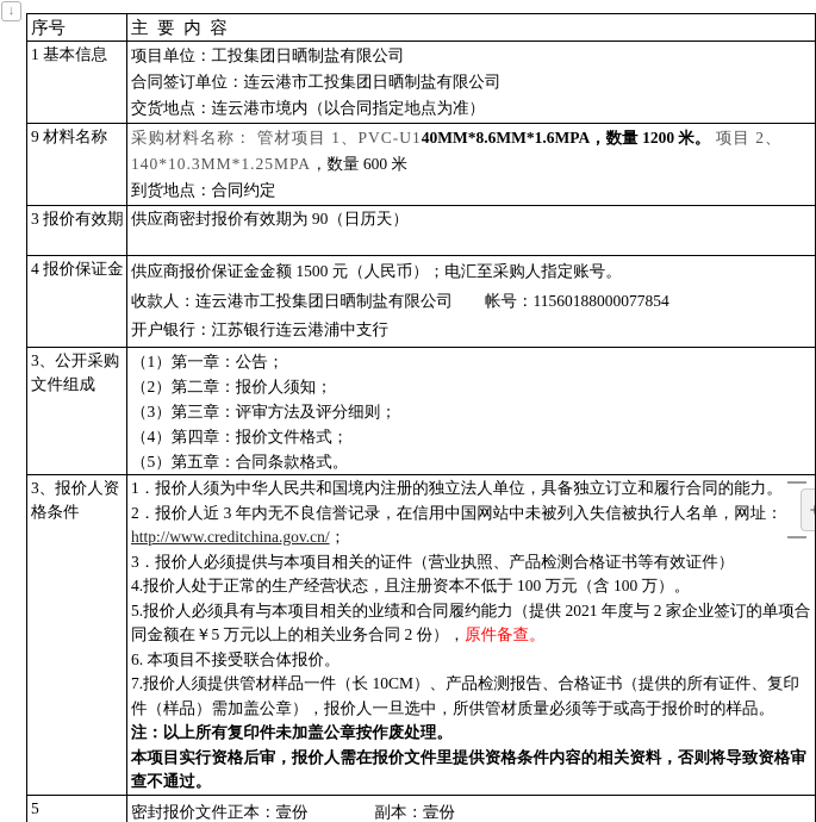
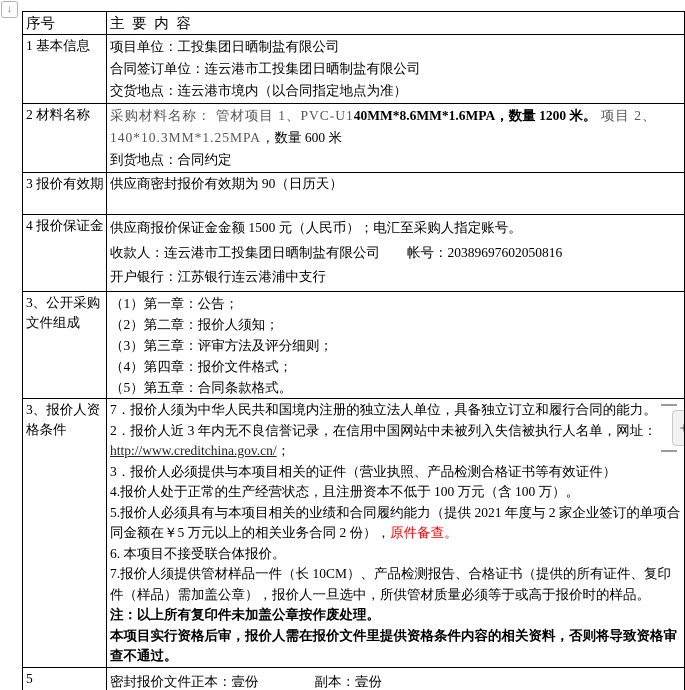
  ↓
  +
  序号	主 要 内 容
  1 基本信息	项目单位：工投集团日晒制盐有限公司 合同签订单位：连云港市工投集团日晒制盐有限公司 交货地点：连云港市境内（以合同指定地点为准）
- 9 材料名称	采购材料名称： 管材项目 1、PVC-U140MM*8.6MM*1.6MPA，数量 1200 米。 项目 2、 140*10.3MM*1.25MPA，数量 600 米 到货地点：合同约定
+ 2 材料名称	采购材料名称： 管材项目 1、PVC-U140MM*8.6MM*1.6MPA，数量 1200 米。 项目 2、 140*10.3MM*1.25MPA，数量 600 米 到货地点：合同约定
  3 报价有效期	供应商密封报价有效期为 90（日历天）
- 4 报价保证金	供应商报价保证金金额 1500 元（人民币）；电汇至采购人指定账号。 收款人：连云港市工投集团日晒制盐有限公司 帐号：11560188000077854 开户银行：江苏银行连云港浦中支行
+ 4 报价保证金	供应商报价保证金金额 1500 元（人民币）；电汇至采购人指定账号。 收款人：连云港市工投集团日晒制盐有限公司 帐号：20389697602050816 开户银行：江苏银行连云港浦中支行
  3、公开采购文件组成	（1）第一章：公告； （2）第二章：报价人须知； （3）第三章：评审方法及评分细则； （4）第四章：报价文件格式； （5）第五章：合同条款格式。
- 3、报价人资格条件	1．报价人须为中华人民共和国境内注册的独立法人单位，具备独立订立和履行合同的能力。 2．报价人近 3 年内无不良信誉记录，在信用中国网站中未被列入失信被执行人名单，网址： http://www.creditchina.gov.cn/； 3．报价人必须提供与本项目相关的证件（营业执照、产品检测合格证书等有效证件） 4.报价人处于正常的生产经营状态，且注册资本不低于 100 万元（含 100 万）。 5.报价人必须具有与本项目相关的业绩和合同履约能力（提供 2021 年度与 2 家企业签订的单项合同金额在￥5 万元以上的相关业务合同 2 份），原件备查。 6. 本项目不接受联合体报价。 7.报价人须提供管材样品一件（长 10CM）、产品检测报告、合格证书（提供的所有证件、复印件（样品）需加盖公章），报价人一旦选中，所供管材质量必须等于或高于报价时的样品。 注：以上所有复印件未加盖公章按作废处理。 本项目实行资格后审，报价人需在报价文件里提供资格条件内容的相关资料，否则将导致资格审查不通过。
+ 3、报价人资格条件	7．报价人须为中华人民共和国境内注册的独立法人单位，具备独立订立和履行合同的能力。 2．报价人近 3 年内无不良信誉记录，在信用中国网站中未被列入失信被执行人名单，网址： http://www.creditchina.gov.cn/； 3．报价人必须提供与本项目相关的证件（营业执照、产品检测合格证书等有效证件） 4.报价人处于正常的生产经营状态，且注册资本不低于 100 万元（含 100 万）。 5.报价人必须具有与本项目相关的业绩和合同履约能力（提供 2021 年度与 2 家企业签订的单项合同金额在￥5 万元以上的相关业务合同 2 份），原件备查。 6. 本项目不接受联合体报价。 7.报价人须提供管材样品一件（长 10CM）、产品检测报告、合格证书（提供的所有证件、复印件（样品）需加盖公章），报价人一旦选中，所供管材质量必须等于或高于报价时的样品。 注：以上所有复印件未加盖公章按作废处理。 本项目实行资格后审，报价人需在报价文件里提供资格条件内容的相关资料，否则将导致资格审查不通过。
  5	密封报价文件正本：壹份 副本：壹份
